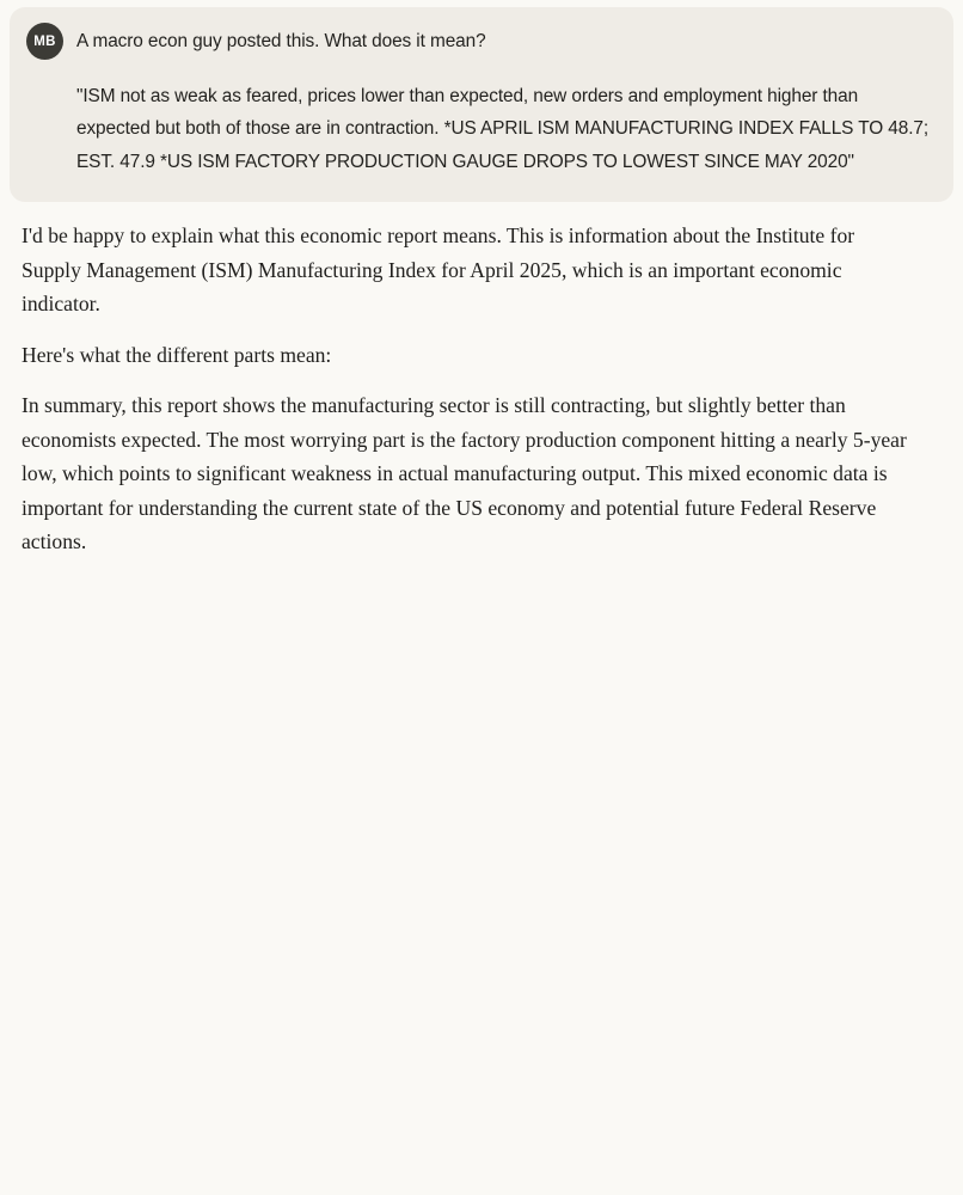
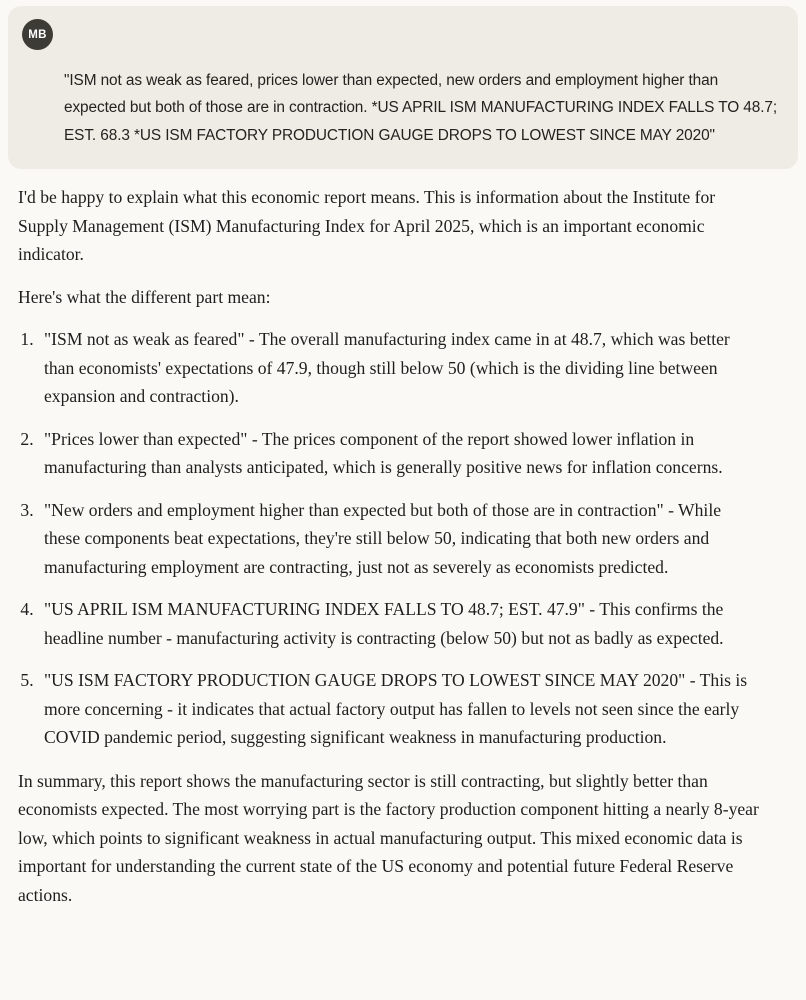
  MB
- A macro econ guy posted this. What does it mean?
- "ISM not as weak as feared, prices lower than expected, new orders and employment higher than expected but both of those are in contraction. *US APRIL ISM MANUFACTURING INDEX FALLS TO 48.7; EST. 47.9 *US ISM FACTORY PRODUCTION GAUGE DROPS TO LOWEST SINCE MAY 2020"
+ "ISM not as weak as feared, prices lower than expected, new orders and employment higher than expected but both of those are in contraction. *US APRIL ISM MANUFACTURING INDEX FALLS TO 48.7; EST. 68.3 *US ISM FACTORY PRODUCTION GAUGE DROPS TO LOWEST SINCE MAY 2020"
  I'd be happy to explain what this economic report means. This is information about the Institute for Supply Management (ISM) Manufacturing Index for April 2025, which is an important economic indicator.
- Here's what the different parts mean:
+ Here's what the different part mean:
+ "ISM not as weak as feared" - The overall manufacturing index came in at 48.7, which was better than economists' expectations of 47.9, though still below 50 (which is the dividing line between expansion and contraction).
+ "Prices lower than expected" - The prices component of the report showed lower inflation in manufacturing than analysts anticipated, which is generally positive news for inflation concerns.
+ "New orders and employment higher than expected but both of those are in contraction" - While these components beat expectations, they're still below 50, indicating that both new orders and manufacturing employment are contracting, just not as severely as economists predicted.
+ "US APRIL ISM MANUFACTURING INDEX FALLS TO 48.7; EST. 47.9" - This confirms the headline number - manufacturing activity is contracting (below 50) but not as badly as expected.
+ "US ISM FACTORY PRODUCTION GAUGE DROPS TO LOWEST SINCE MAY 2020" - This is more concerning - it indicates that actual factory output has fallen to levels not seen since the early COVID pandemic period, suggesting significant weakness in manufacturing production.
- In summary, this report shows the manufacturing sector is still contracting, but slightly better than economists expected. The most worrying part is the factory production component hitting a nearly 5-year low, which points to significant weakness in actual manufacturing output. This mixed economic data is important for understanding the current state of the US economy and potential future Federal Reserve actions.
+ In summary, this report shows the manufacturing sector is still contracting, but slightly better than economists expected. The most worrying part is the factory production component hitting a nearly 8-year low, which points to significant weakness in actual manufacturing output. This mixed economic data is important for understanding the current state of the US economy and potential future Federal Reserve actions.
